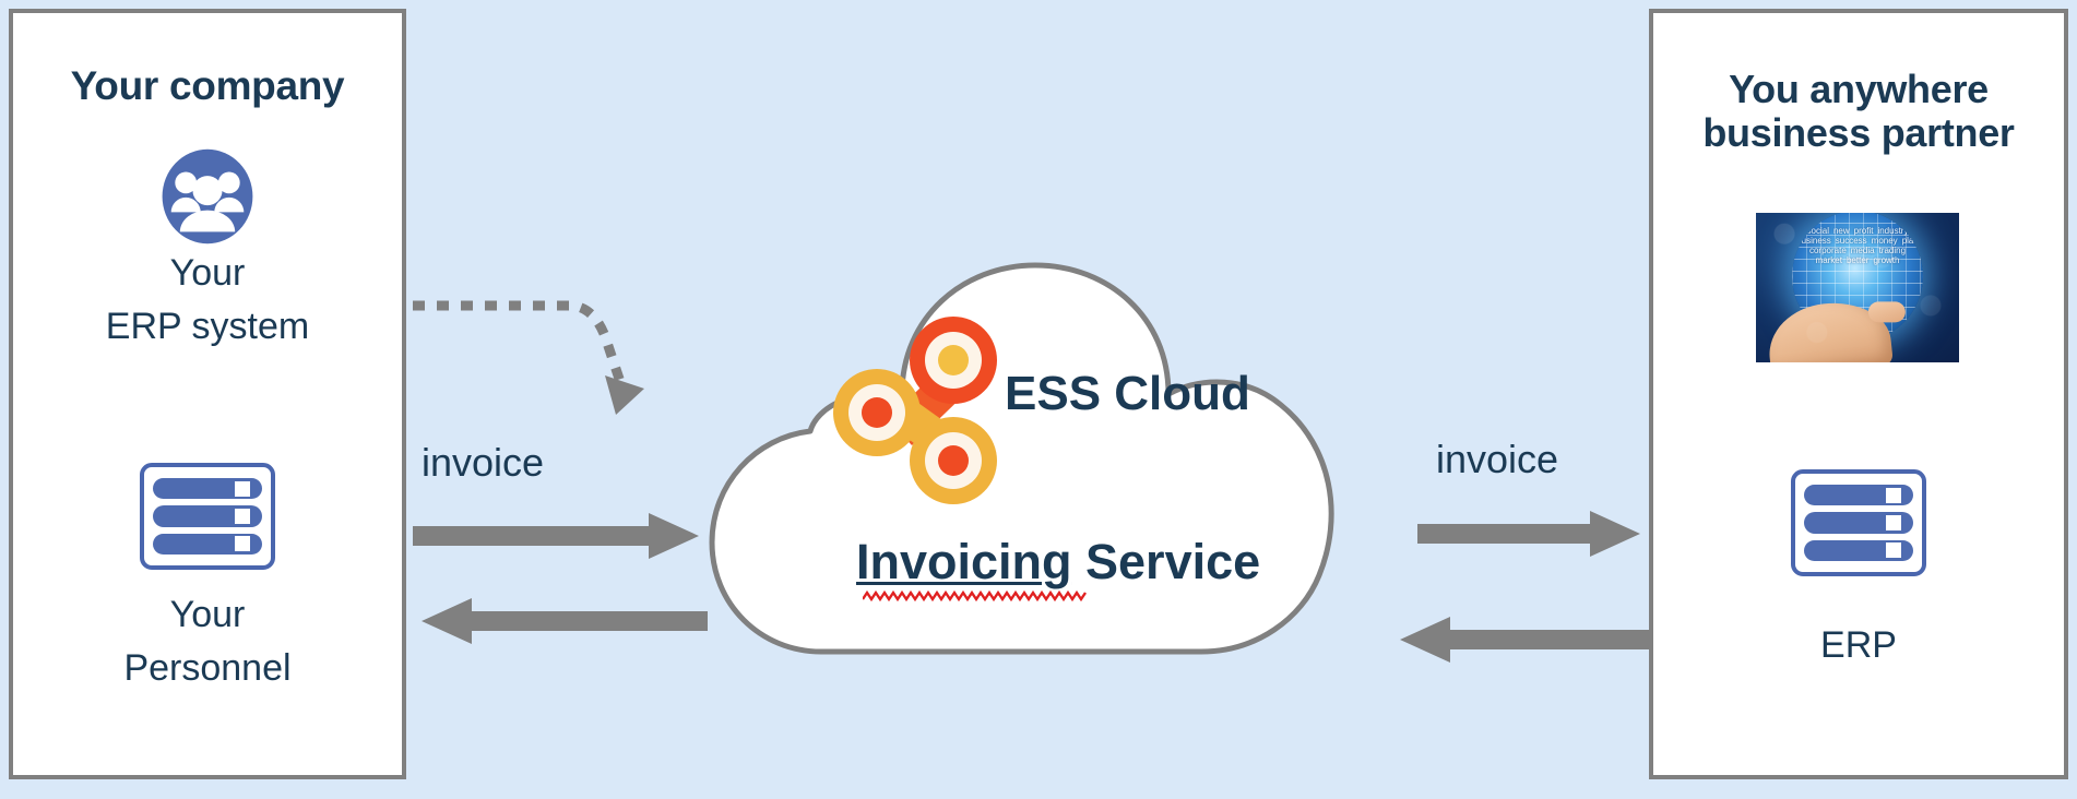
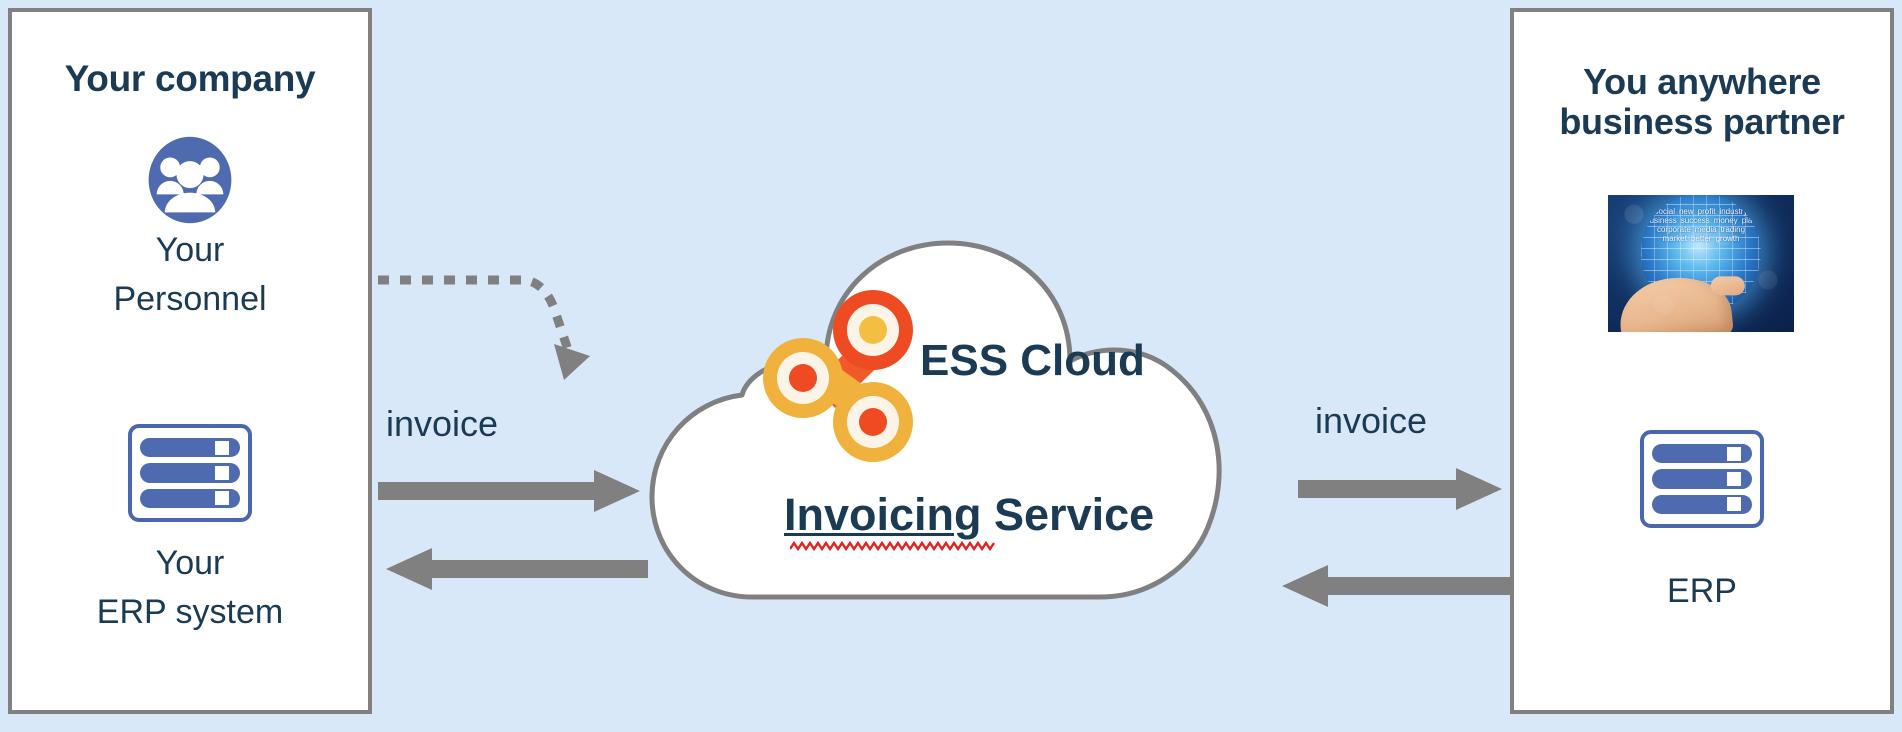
  Your company
  Your
- ERP system
+ Personnel
  Your
- Personnel
+ ERP system
  You anywhere
  business partner
  ERP
  ESS Cloud
  Invoicing Service
  invoice
  invoice
